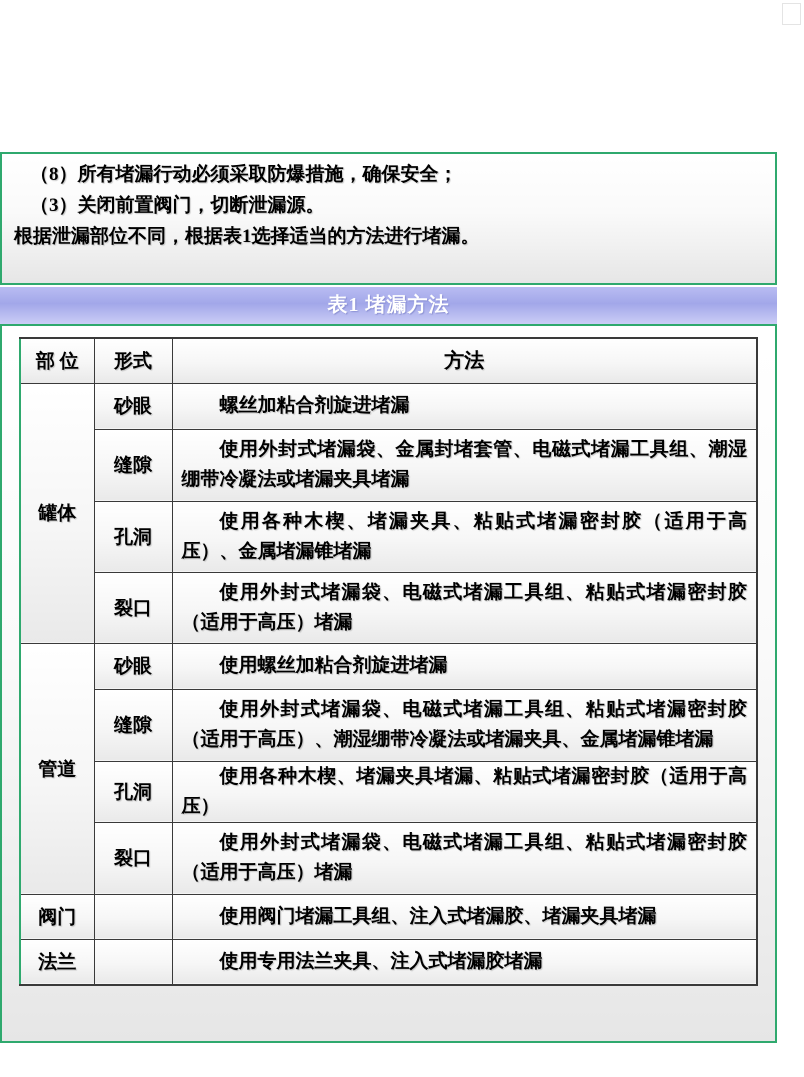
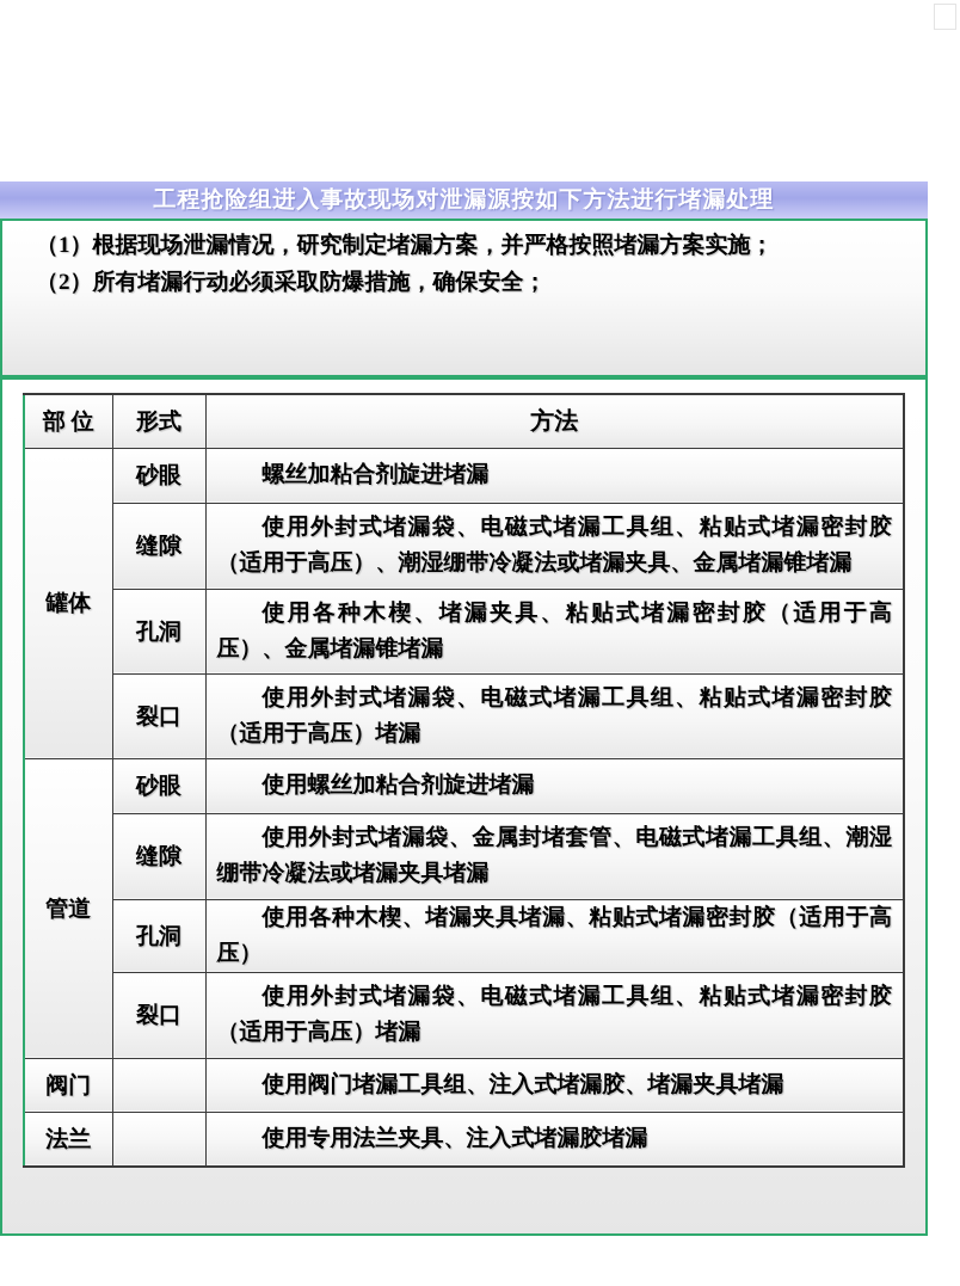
+ 工程抢险组进入事故现场对泄漏源按如下方法进行堵漏处理
+ （1）根据现场泄漏情况，研究制定堵漏方案，并严格按照堵漏方案实施；
- （8）所有堵漏行动必须采取防爆措施，确保安全；
+ （2）所有堵漏行动必须采取防爆措施，确保安全；
- （3）关闭前置阀门，切断泄漏源。
- 根据泄漏部位不同，根据表1选择适当的方法进行堵漏。
- 表1 堵漏方法
  部 位	形式	方法
  罐体	砂眼	螺丝加粘合剂旋进堵漏
- 缝隙	使用外封式堵漏袋、金属封堵套管、电磁式堵漏工具组、潮湿绷带冷凝法或堵漏夹具堵漏
+ 缝隙	使用外封式堵漏袋、电磁式堵漏工具组、粘贴式堵漏密封胶（适用于高压）、潮湿绷带冷凝法或堵漏夹具、金属堵漏锥堵漏
  孔洞	使用各种木楔、堵漏夹具、粘贴式堵漏密封胶（适用于高压）、金属堵漏锥堵漏
  裂口	使用外封式堵漏袋、电磁式堵漏工具组、粘贴式堵漏密封胶（适用于高压）堵漏
  管道	砂眼	使用螺丝加粘合剂旋进堵漏
- 缝隙	使用外封式堵漏袋、电磁式堵漏工具组、粘贴式堵漏密封胶（适用于高压）、潮湿绷带冷凝法或堵漏夹具、金属堵漏锥堵漏
+ 缝隙	使用外封式堵漏袋、金属封堵套管、电磁式堵漏工具组、潮湿绷带冷凝法或堵漏夹具堵漏
  孔洞	使用各种木楔、堵漏夹具堵漏、粘贴式堵漏密封胶（适用于高压）
  裂口	使用外封式堵漏袋、电磁式堵漏工具组、粘贴式堵漏密封胶（适用于高压）堵漏
  阀门		使用阀门堵漏工具组、注入式堵漏胶、堵漏夹具堵漏
  法兰		使用专用法兰夹具、注入式堵漏胶堵漏
